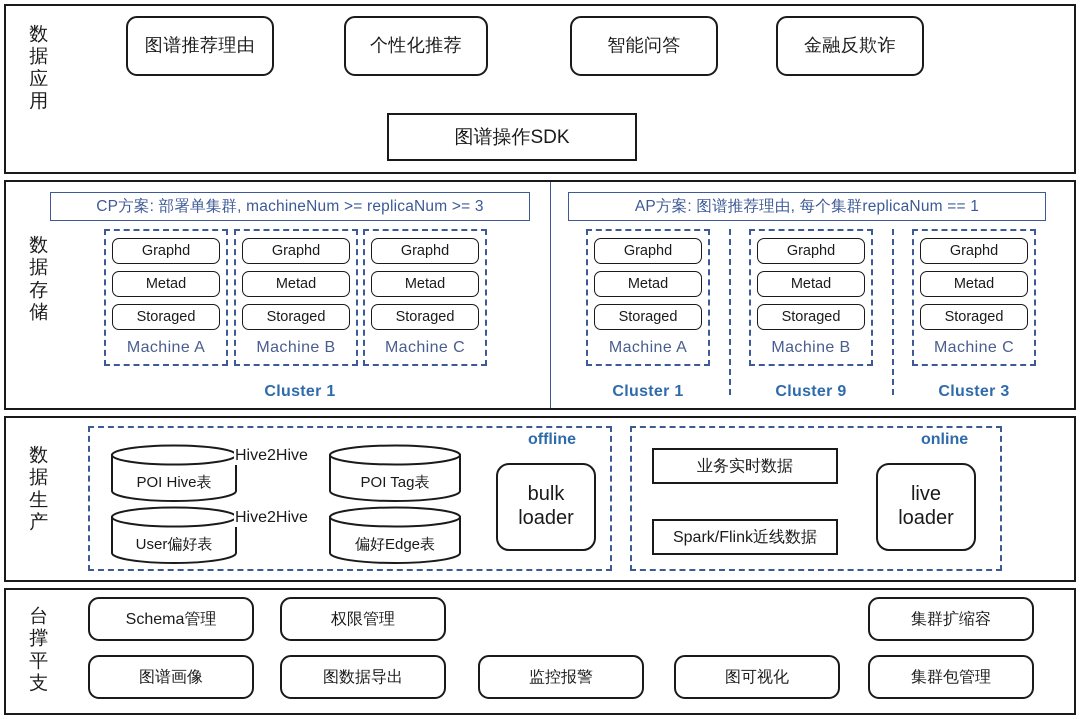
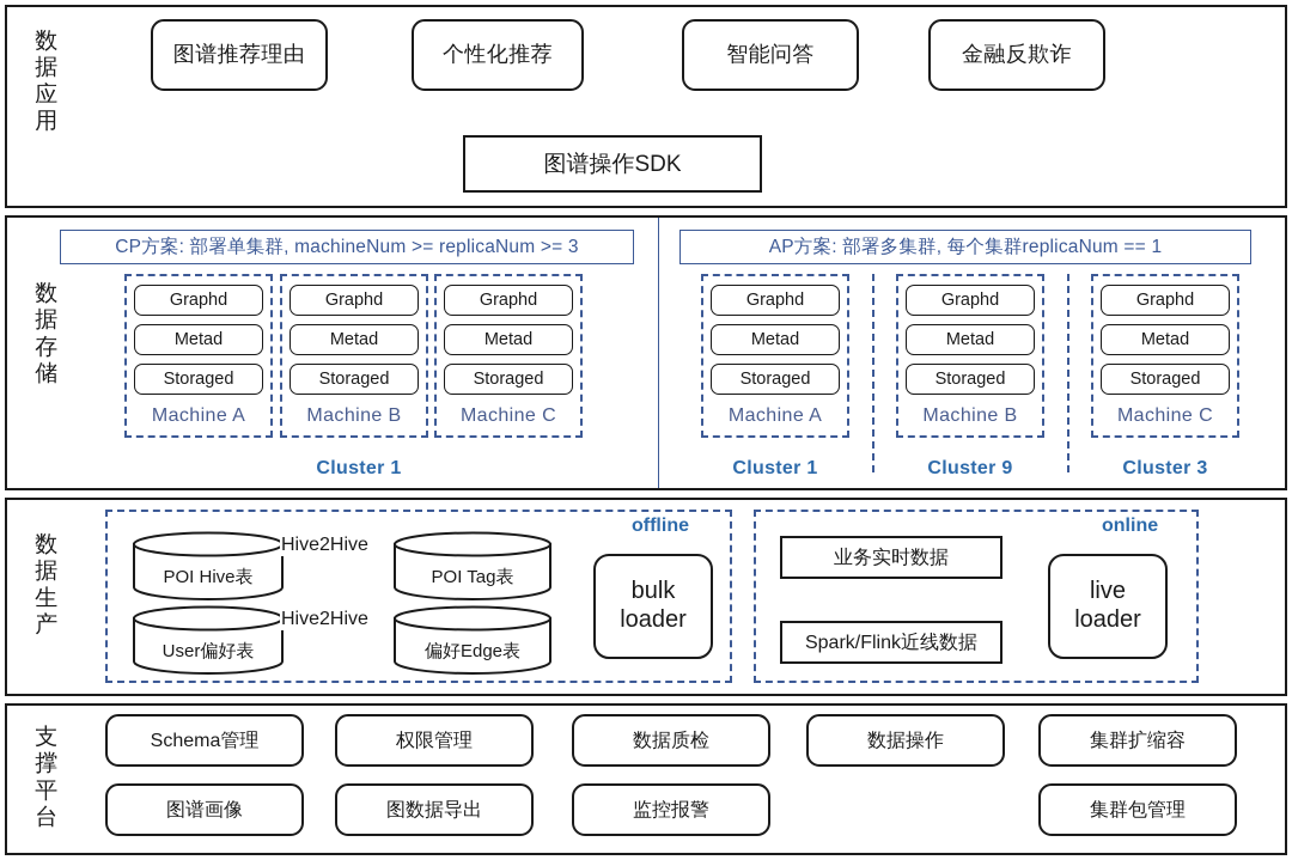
  数
  据
  应
  用
  图谱推荐理由
  个性化推荐
  智能问答
  金融反欺诈
  图谱操作SDK
  数
  据
  存
  储
  CP方案: 部署单集群, machineNum >= replicaNum >= 3
  Graphd
  Metad
  Storaged
  Machine A
  Graphd
  Metad
  Storaged
  Machine B
  Graphd
  Metad
  Storaged
  Machine C
  Cluster 1
- AP方案: 图谱推荐理由, 每个集群replicaNum == 1
+ AP方案: 部署多集群, 每个集群replicaNum == 1
  Graphd
  Metad
  Storaged
  Machine A
  Graphd
  Metad
  Storaged
  Machine B
  Graphd
  Metad
  Storaged
  Machine C
  Cluster 1
  Cluster 9
  Cluster 3
  数
  据
  生
  产
  offline
  POI Hive表
  User偏好表
  POI Tag表
  偏好Edge表
  Hive2Hive
  Hive2Hive
  bulk
  loader
  online
  业务实时数据
  Spark/Flink近线数据
  live
  loader
- 台
+ 支
  撑
  平
- 支
+ 台
  Schema管理
  权限管理
+ 数据质检
+ 数据操作
  集群扩缩容
  图谱画像
  图数据导出
  监控报警
- 图可视化
  集群包管理
